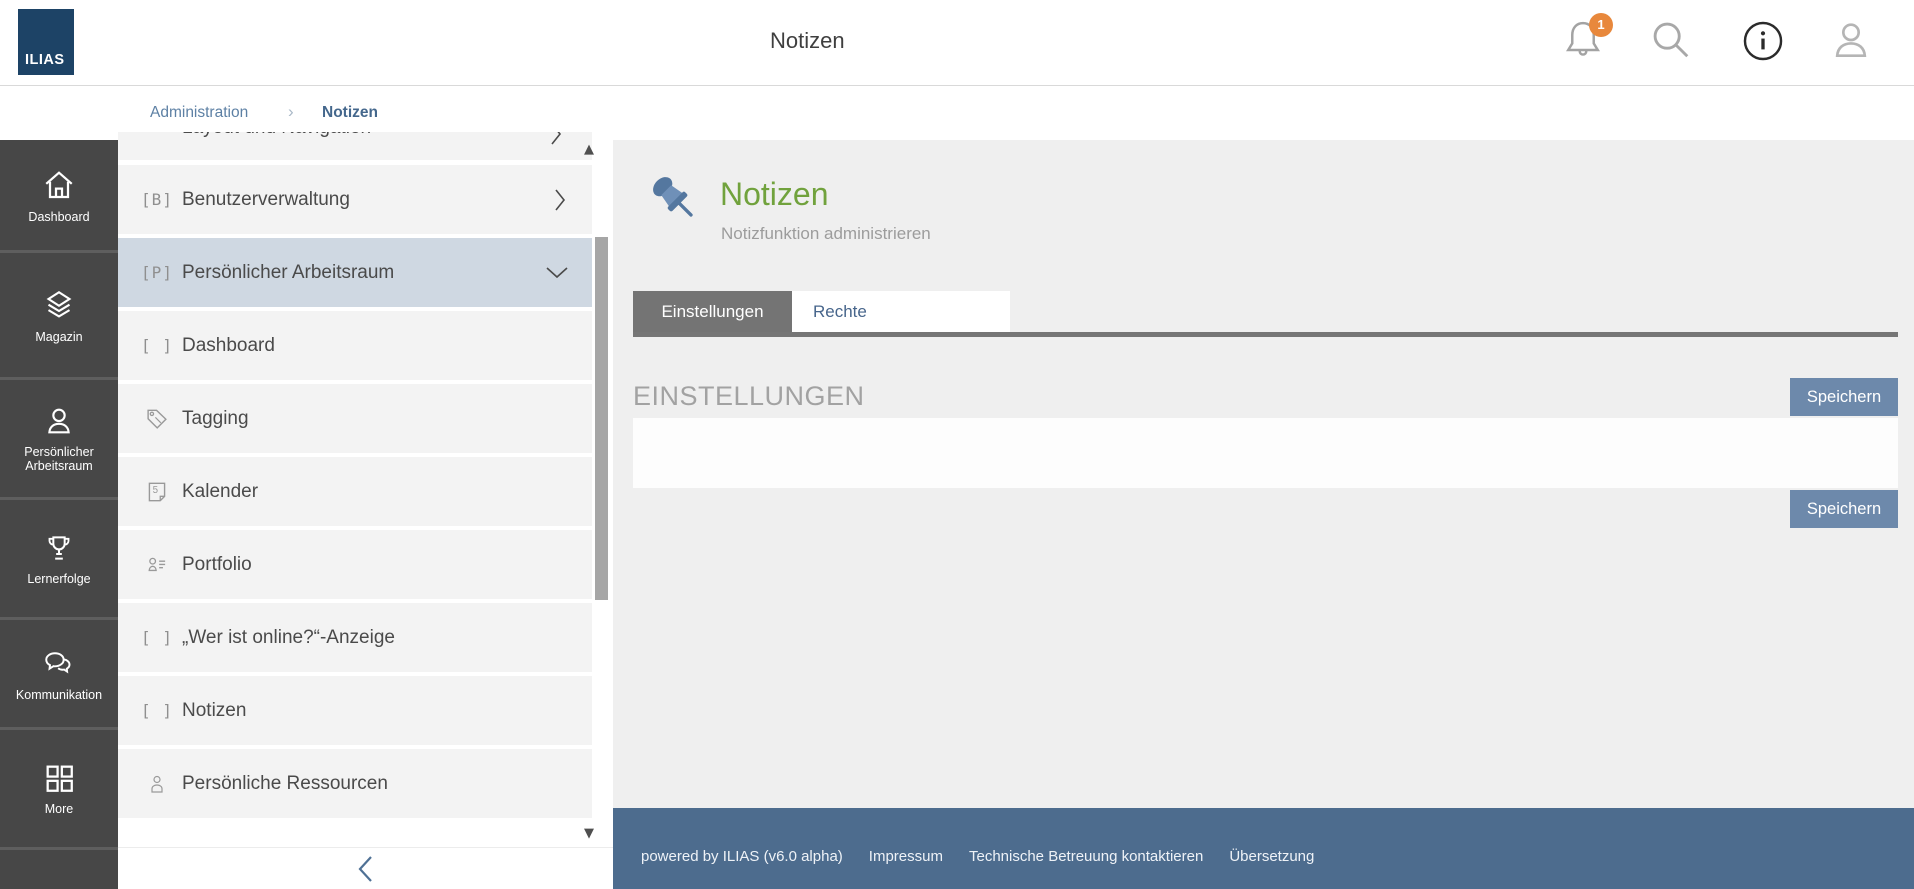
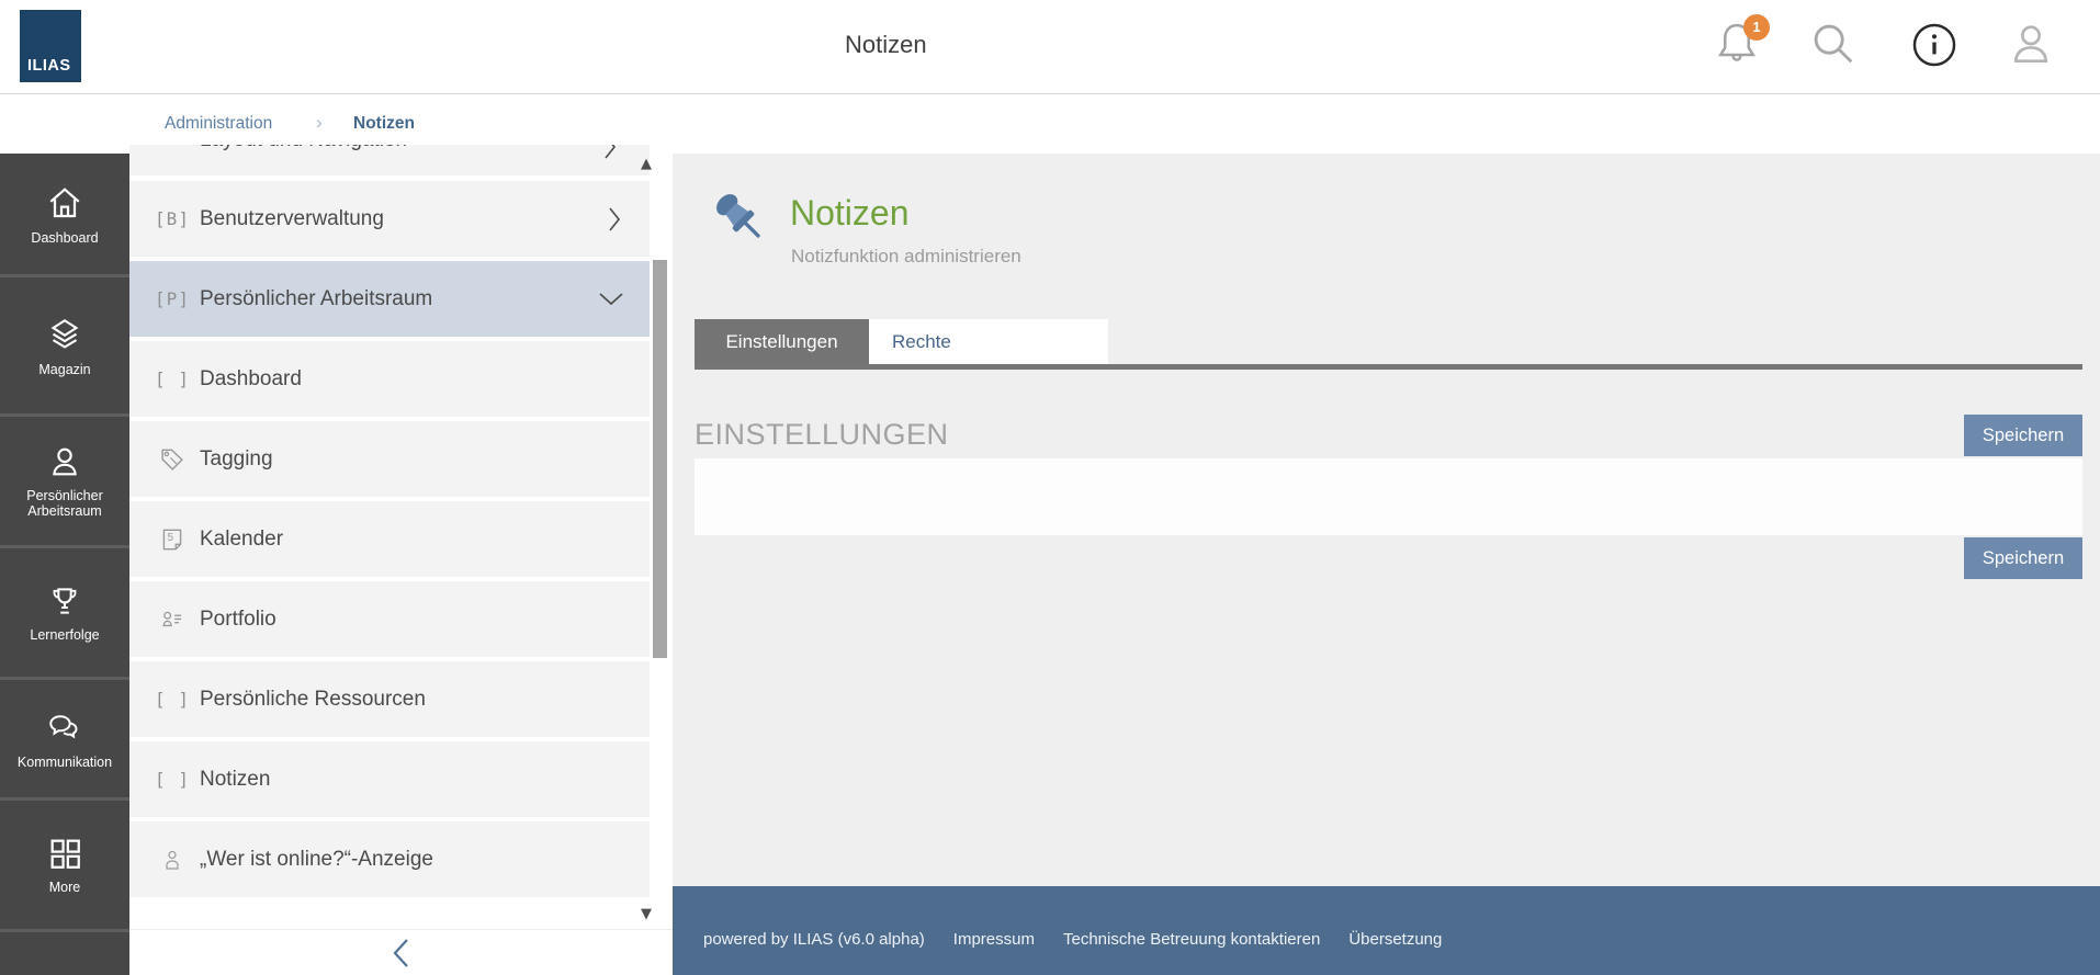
  ILIAS
  Notizen
  1
  Administration
  ›
  Notizen
  Dashboard
  Magazin
  Persönlicher Arbeitsraum
  Lernerfolge
  Kommunikation
  More
  ▲
  [B]
  Benutzerverwaltung
  [P]
  Persönlicher Arbeitsraum
  [ ]
  Dashboard
  Tagging
  5
  Kalender
  Portfolio
  [ ]
- „Wer ist online?“-Anzeige
+ Persönliche Ressourcen
  [ ]
  Notizen
- Persönliche Ressourcen
+ „Wer ist online?“-Anzeige
  ▼
  Notizen
  Notizfunktion administrieren
  Einstellungen
  Rechte
  EINSTELLUNGEN
  Speichern
  Speichern
  powered by ILIAS (v6.0 alpha)
  Impressum
  Technische Betreuung kontaktieren
  Übersetzung
